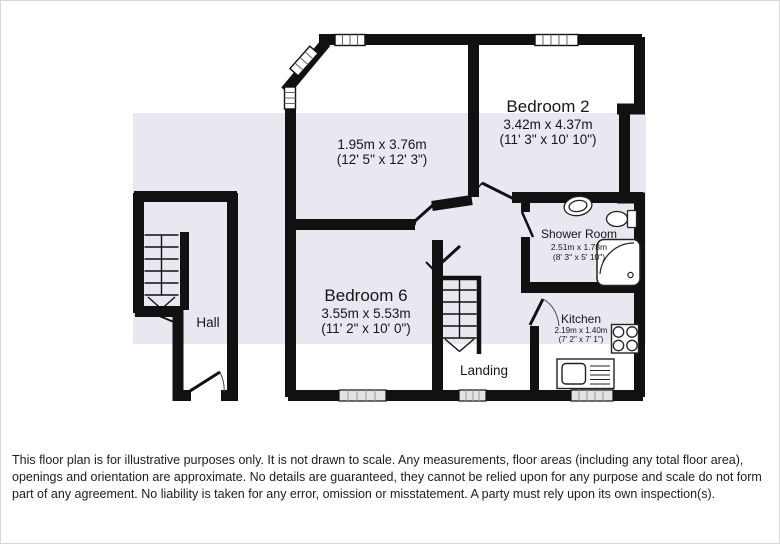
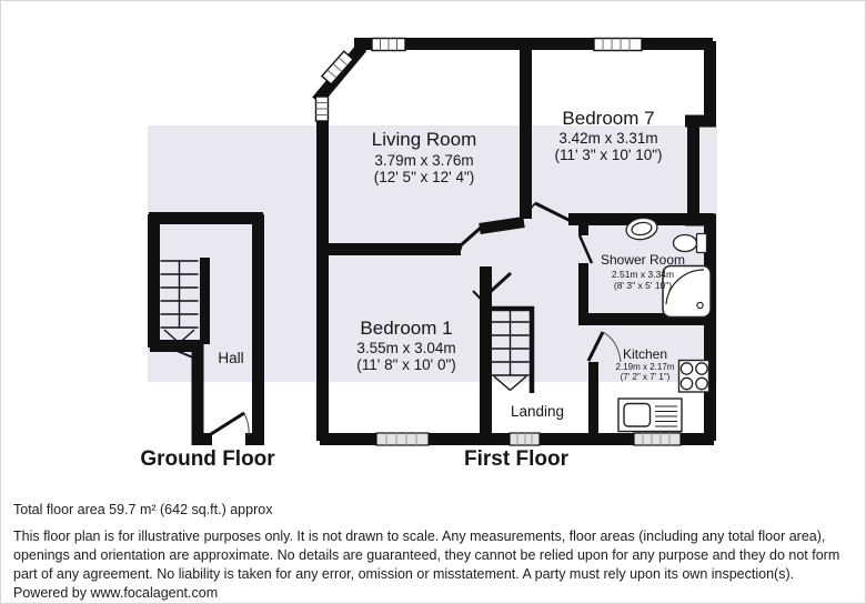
+ Living Room
- 1.95m x 3.76m
+ 3.79m x 3.76m
- (12' 5" x 12' 3")
+ (12' 5" x 12' 4")
- Bedroom 2
+ Bedroom 7
- 3.42m x 4.37m
+ 3.42m x 3.31m
  (11' 3" x 10' 10")
- Bedroom 6
+ Bedroom 1
- 3.55m x 5.53m
+ 3.55m x 3.04m
- (11' 2" x 10' 0")
+ (11' 8" x 10' 0")
  Shower Room
- 2.51m x 1.78m
+ 2.51m x 3.34m
  (8' 3" x 5' 10")
  Kitchen
- 2.19m x 1.40m
+ 2.19m x 2.17m
  (7' 2" x 7' 1")
  Landing
  Hall
+ Ground Floor
+ First Floor
+ Total floor area 59.7 m² (642 sq.ft.) approx
- This floor plan is for illustrative purposes only. It is not drawn to scale. Any measurements, floor areas (including any total floor area), openings and orientation are approximate. No details are guaranteed, they cannot be relied upon for any purpose and scale do not form part of any agreement. No liability is taken for any error, omission or misstatement. A party must rely upon its own inspection(s).
+ This floor plan is for illustrative purposes only. It is not drawn to scale. Any measurements, floor areas (including any total floor area), openings and orientation are approximate. No details are guaranteed, they cannot be relied upon for any purpose and they do not form part of any agreement. No liability is taken for any error, omission or misstatement. A party must rely upon its own inspection(s).
+ Powered by www.focalagent.com
